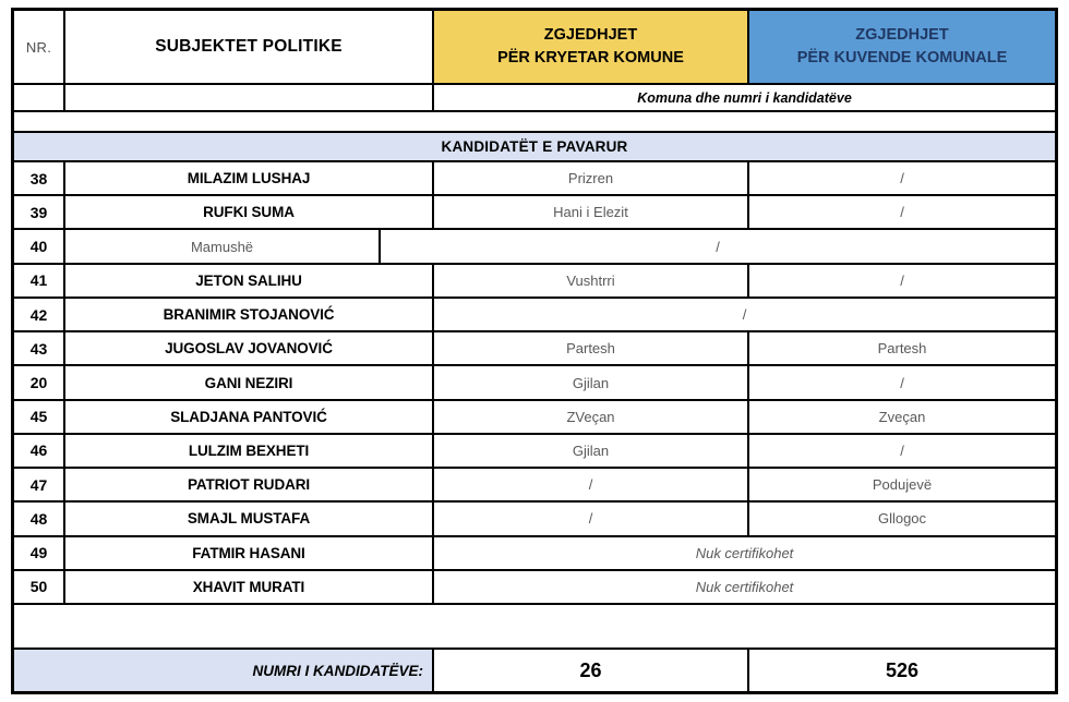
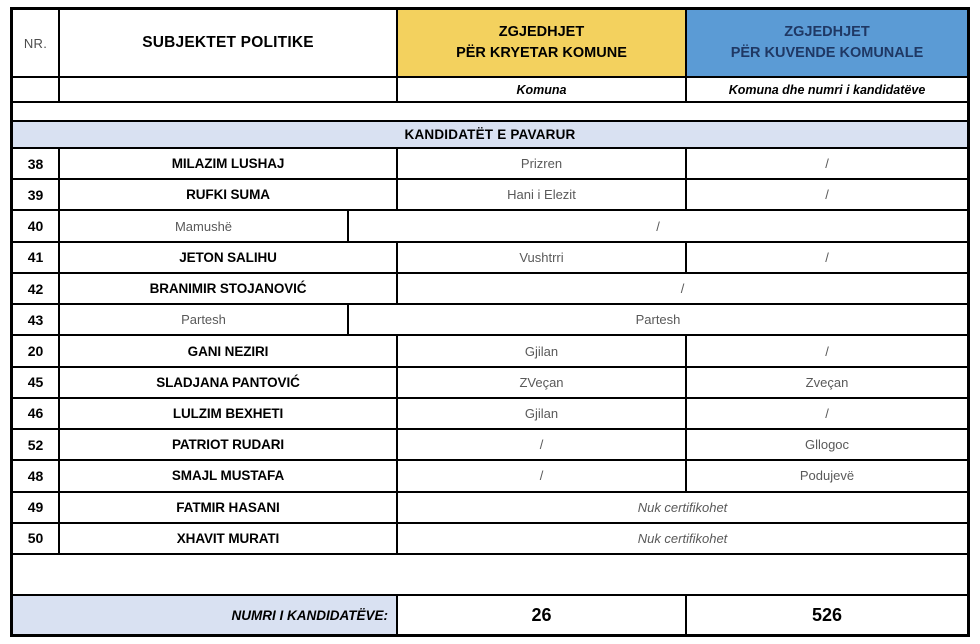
  NR.
  SUBJEKTET POLITIKE
  ZGJEDHJET
  PËR KRYETAR KOMUNE
  ZGJEDHJET
  PËR KUVENDE KOMUNALE
+ Komuna
  Komuna dhe numri i kandidatëve
  KANDIDATËT E PAVARUR
  38
  MILAZIM LUSHAJ
  Prizren
  /
  39
  RUFKI SUMA
  Hani i Elezit
  /
  40
  Mamushë
  /
  41
  JETON SALIHU
  Vushtrri
  /
  42
  BRANIMIR STOJANOVIĆ
  /
  43
- JUGOSLAV JOVANOVIĆ
  Partesh
  Partesh
  20
  GANI NEZIRI
  Gjilan
  /
  45
  SLADJANA PANTOVIĆ
  ZVeçan
  Zveçan
  46
  LULZIM BEXHETI
  Gjilan
  /
- 47
+ 52
  PATRIOT RUDARI
  /
- Podujevë
+ Gllogoc
  48
  SMAJL MUSTAFA
  /
- Gllogoc
+ Podujevë
  49
  FATMIR HASANI
  Nuk certifikohet
  50
  XHAVIT MURATI
  Nuk certifikohet
  NUMRI I KANDIDATËVE:
  26
  526
